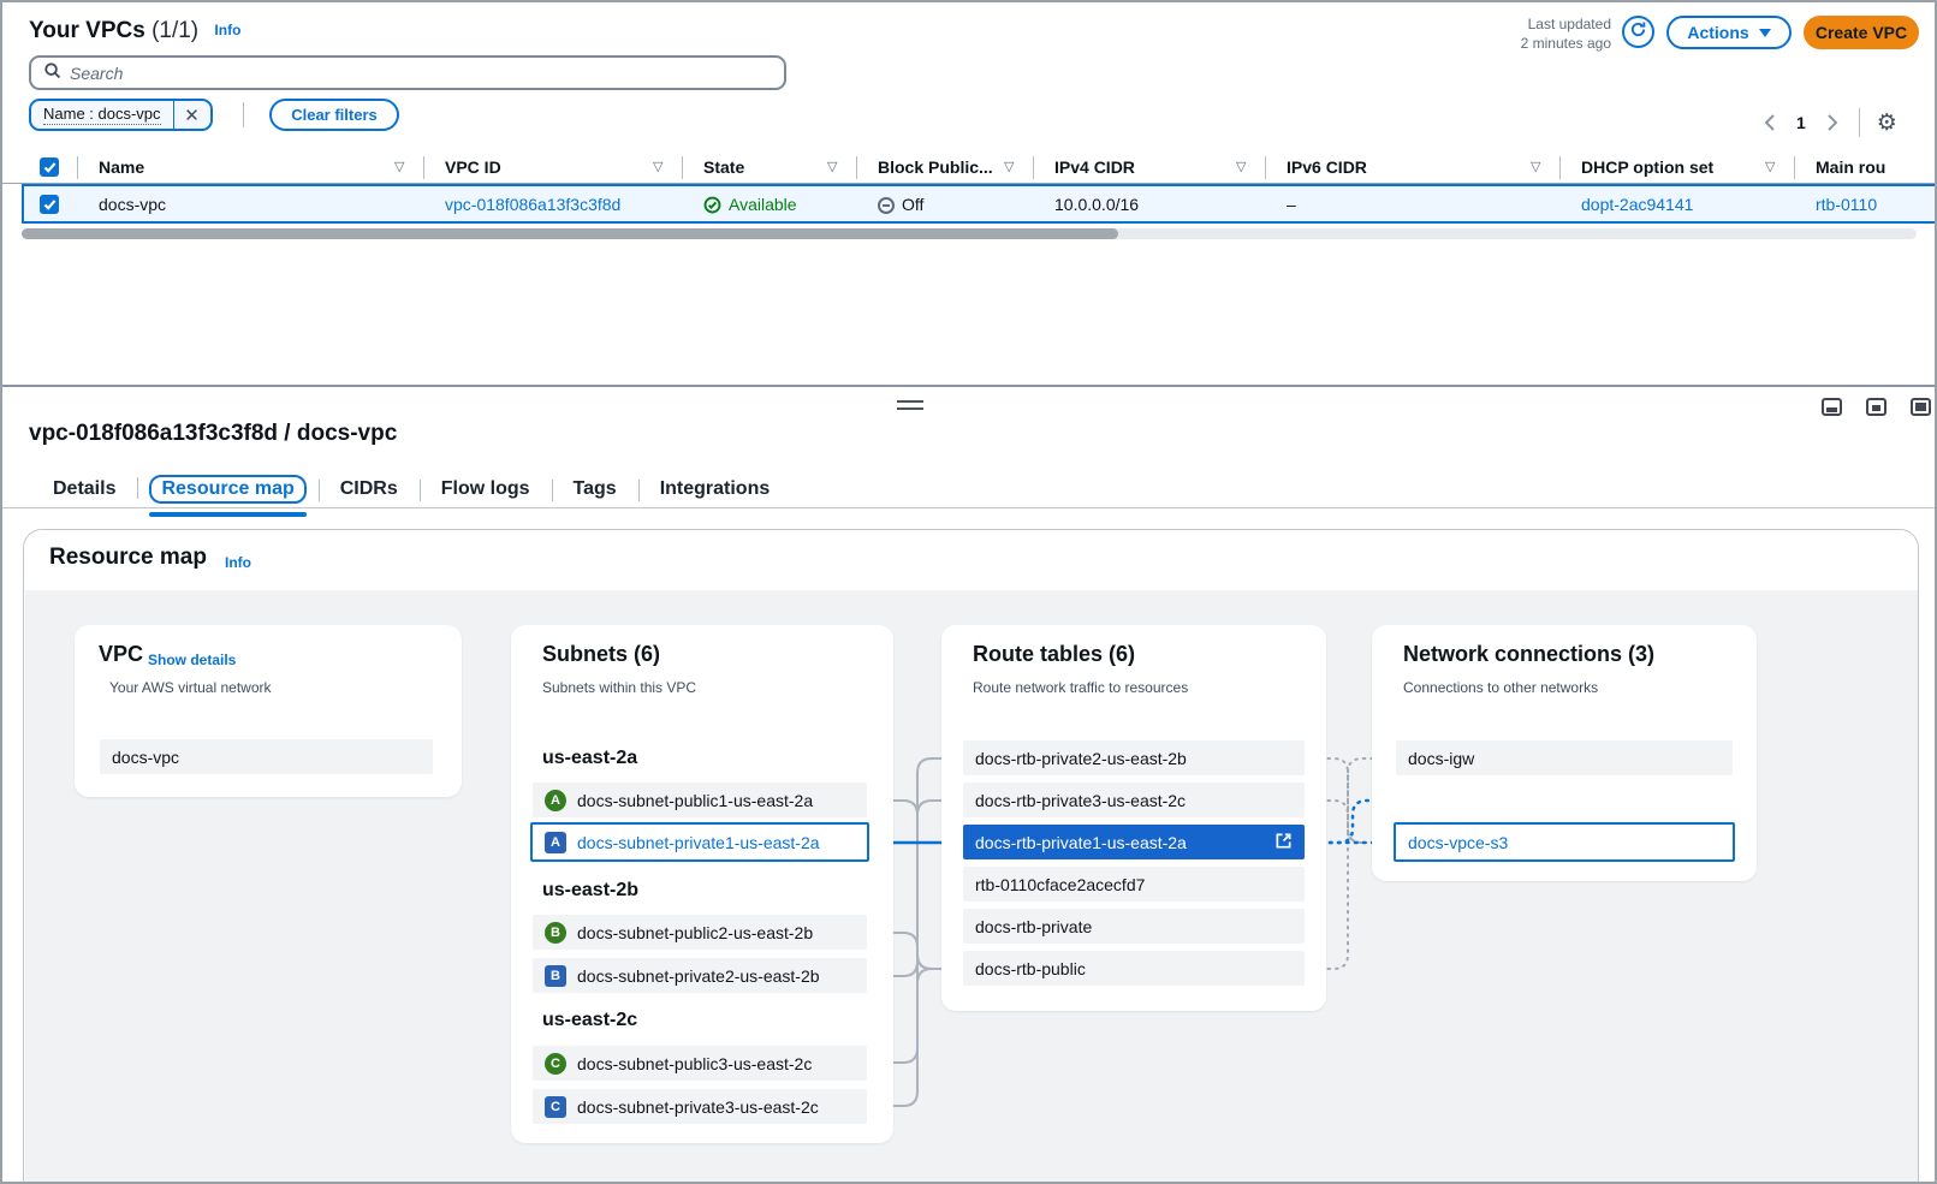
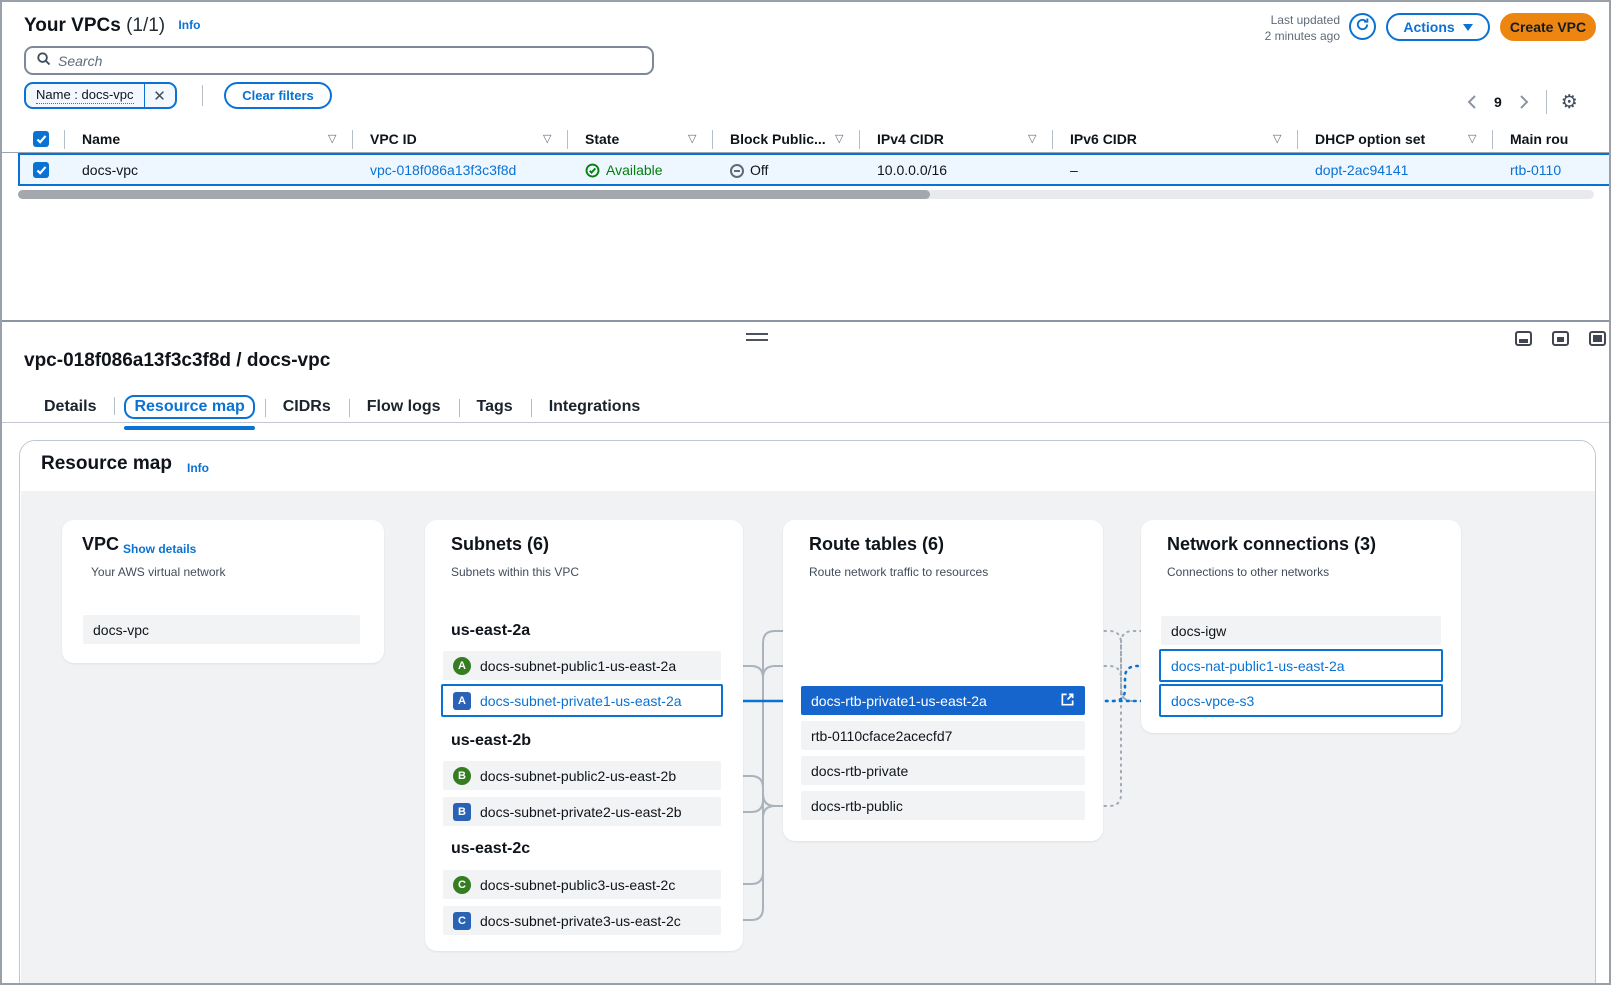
  Your VPCs (1/1) Info
  Last updated
  2 minutes ago
  Actions
  Create VPC
  Search
  Name : docs-vpc
  ✕
  Clear filters
- 1
+ 9
  ⚙
  Name
  ▽
  VPC ID
  ▽
  State
  ▽
  Block Public...
  ▽
  IPv4 CIDR
  ▽
  IPv6 CIDR
  ▽
  DHCP option set
  ▽
  Main rou
  docs-vpc
  vpc-018f086a13f3c3f8d
  Available
  Off
  10.0.0.0/16
  –
  dopt-2ac94141
  rtb-0110
  vpc-018f086a13f3c3f8d / docs-vpc
  Details
  Resource map
  CIDRs
  Flow logs
  Tags
  Integrations
  Resource map
  Info
  VPC
  Show details
  Your AWS virtual network
  docs-vpc
  Subnets (6)
  Subnets within this VPC
  us-east-2a
  A
  docs-subnet-public1-us-east-2a
  A
  docs-subnet-private1-us-east-2a
  us-east-2b
  B
  docs-subnet-public2-us-east-2b
  B
  docs-subnet-private2-us-east-2b
  us-east-2c
  C
  docs-subnet-public3-us-east-2c
  C
  docs-subnet-private3-us-east-2c
  Route tables (6)
  Route network traffic to resources
- docs-rtb-private2-us-east-2b
- docs-rtb-private3-us-east-2c
  docs-rtb-private1-us-east-2a
  rtb-0110cface2acecfd7
  docs-rtb-private
  docs-rtb-public
  Network connections (3)
  Connections to other networks
  docs-igw
+ docs-nat-public1-us-east-2a
  docs-vpce-s3
